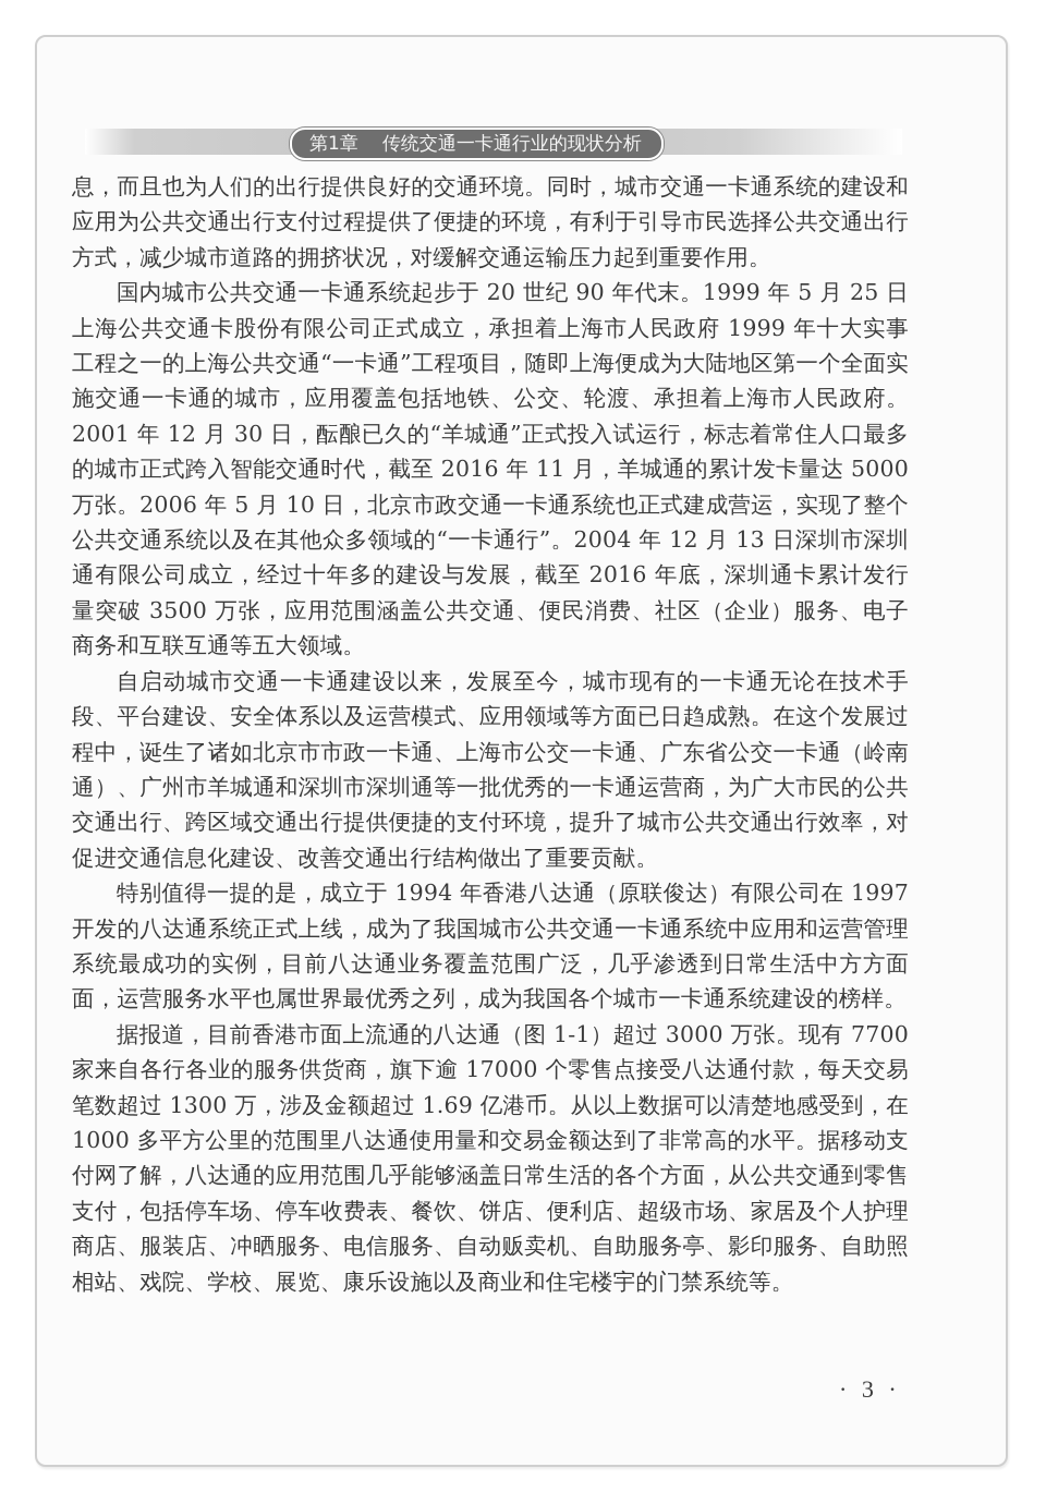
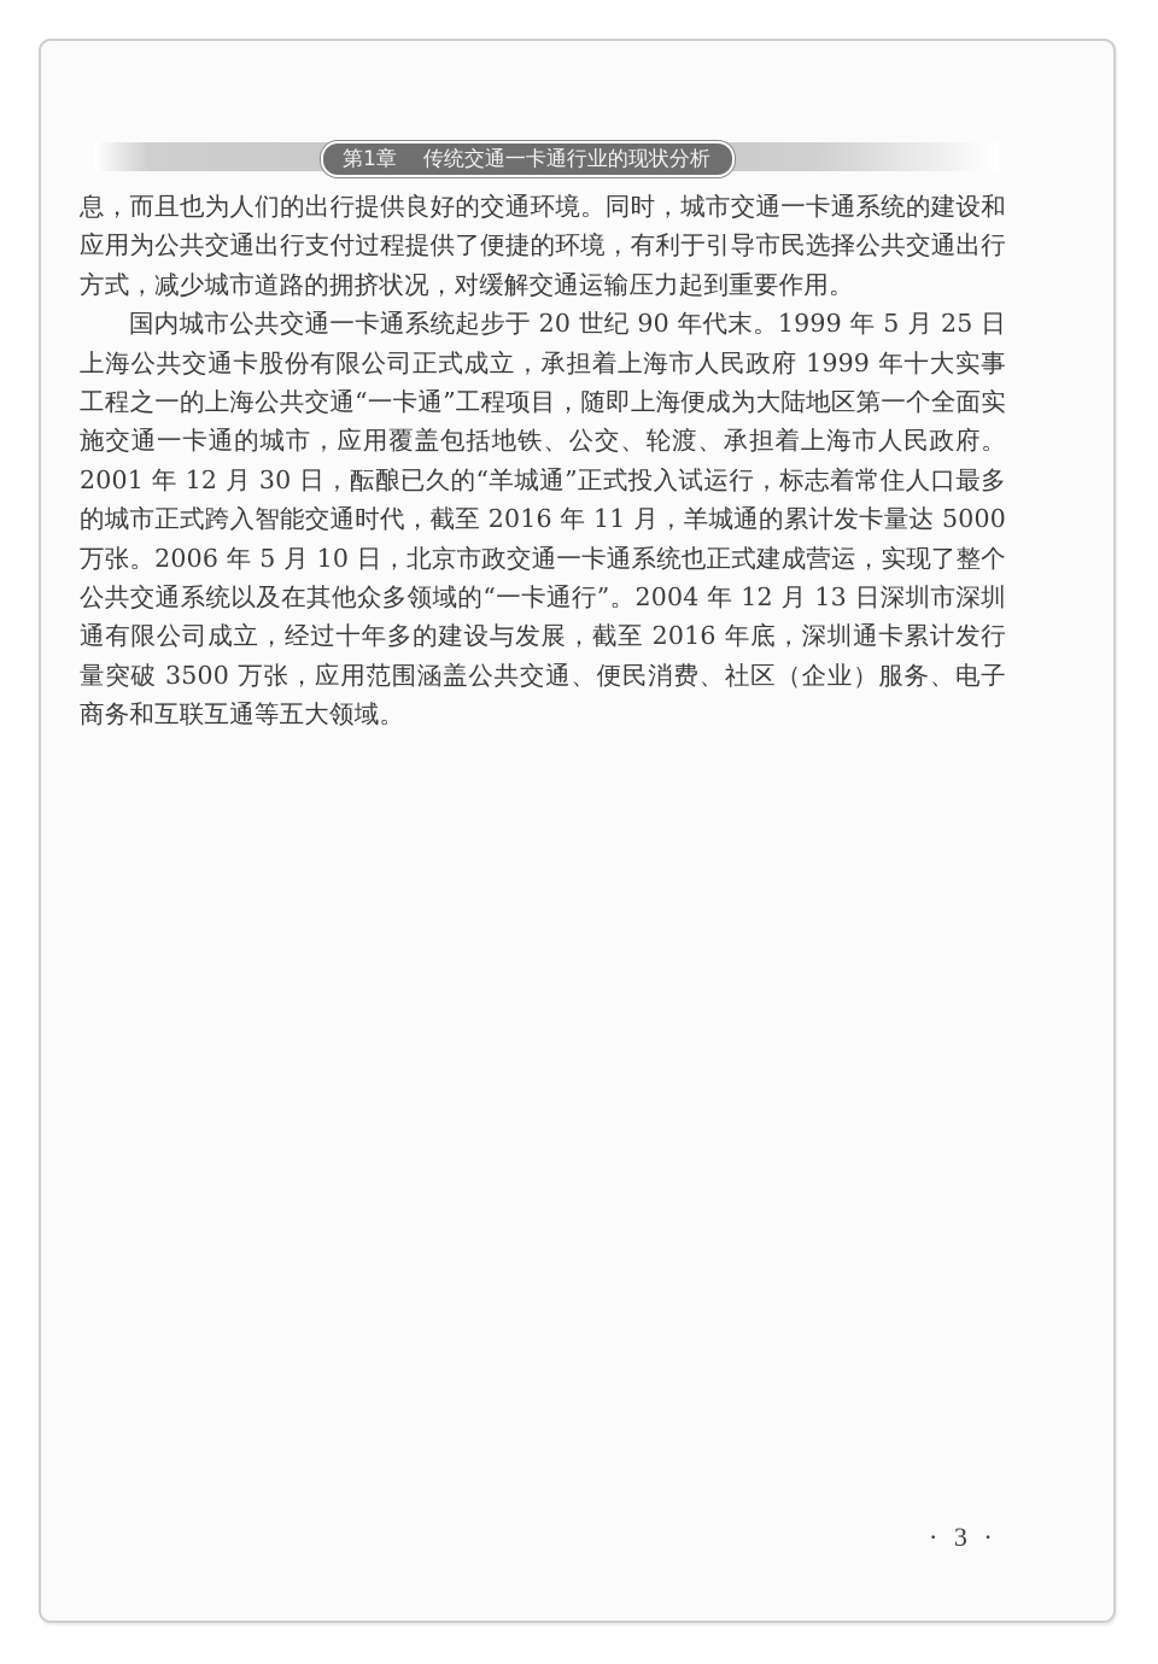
  第1章 传统交通一卡通行业的现状分析
  息，而且也为人们的出行提供良好的交通环境。同时，城市交通一卡通系统的建设和应用为公共交通出行支付过程提供了便捷的环境，有利于引导市民选择公共交通出行方式，减少城市道路的拥挤状况，对缓解交通运输压力起到重要作用。
  国内城市公共交通一卡通系统起步于 20 世纪 90 年代末。1999 年 5 月 25 日上海公共交通卡股份有限公司正式成立，承担着上海市人民政府 1999 年十大实事工程之一的上海公共交通“一卡通”工程项目，随即上海便成为大陆地区第一个全面实施交通一卡通的城市，应用覆盖包括地铁、公交、轮渡、承担着上海市人民政府。2001 年 12 月 30 日，酝酿已久的“羊城通”正式投入试运行，标志着常住人口最多的城市正式跨入智能交通时代，截至 2016 年 11 月，羊城通的累计发卡量达 5000 万张。2006 年 5 月 10 日，北京市政交通一卡通系统也正式建成营运，实现了整个公共交通系统以及在其他众多领域的“一卡通行”。2004 年 12 月 13 日深圳市深圳通有限公司成立，经过十年多的建设与发展，截至 2016 年底，深圳通卡累计发行量突破 3500 万张，应用范围涵盖公共交通、便民消费、社区（企业）服务、电子商务和互联互通等五大领域。
- 自启动城市交通一卡通建设以来，发展至今，城市现有的一卡通无论在技术手段、平台建设、安全体系以及运营模式、应用领域等方面已日趋成熟。在这个发展过程中，诞生了诸如北京市市政一卡通、上海市公交一卡通、广东省公交一卡通（岭南通）、广州市羊城通和深圳市深圳通等一批优秀的一卡通运营商，为广大市民的公共交通出行、跨区域交通出行提供便捷的支付环境，提升了城市公共交通出行效率，对促进交通信息化建设、改善交通出行结构做出了重要贡献。
- 特别值得一提的是，成立于 1994 年香港八达通（原联俊达）有限公司在 1997 开发的八达通系统正式上线，成为了我国城市公共交通一卡通系统中应用和运营管理系统最成功的实例，目前八达通业务覆盖范围广泛，几乎渗透到日常生活中方方面面，运营服务水平也属世界最优秀之列，成为我国各个城市一卡通系统建设的榜样。
- 据报道，目前香港市面上流通的八达通（图 1-1）超过 3000 万张。现有 7700 家来自各行各业的服务供货商，旗下逾 17000 个零售点接受八达通付款，每天交易笔数超过 1300 万，涉及金额超过 1.69 亿港币。从以上数据可以清楚地感受到，在 1000 多平方公里的范围里八达通使用量和交易金额达到了非常高的水平。据移动支付网了解，八达通的应用范围几乎能够涵盖日常生活的各个方面，从公共交通到零售支付，包括停车场、停车收费表、餐饮、饼店、便利店、超级市场、家居及个人护理商店、服装店、冲晒服务、电信服务、自动贩卖机、自助服务亭、影印服务、自助照相站、戏院、学校、展览、康乐设施以及商业和住宅楼宇的门禁系统等。
  · 3 ·
